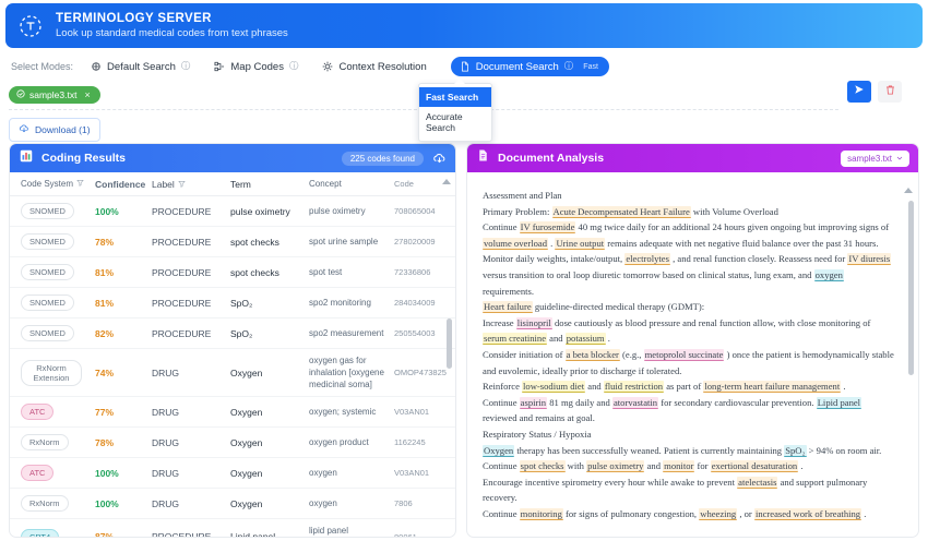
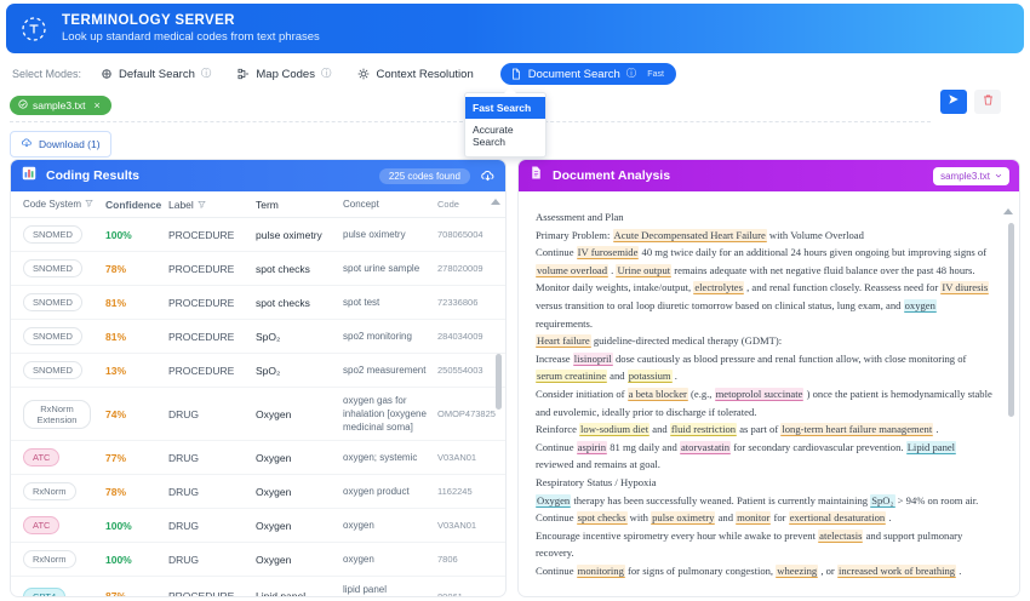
  TERMINOLOGY SERVER
  Look up standard medical codes from text phrases
  Select Modes:
  Default Search
  ⓘ
  Map Codes
  ⓘ
  Context Resolution
  Document Search
  ⓘ
  sample3.txt
  ×
  Download (1)
  Fast Search
  Accurate Search
  Coding Results
  225 codes found
  Code System
  Confidence
  Label
  Term
  Concept
  Code
  SNOMED
  100%
  PROCEDURE
  pulse oximetry
  pulse oximetry
  708065004
  SNOMED
  78%
  PROCEDURE
  spot checks
  spot urine sample
  278020009
  SNOMED
  81%
  PROCEDURE
  spot checks
  spot test
  72336806
  SNOMED
  81%
  PROCEDURE
  SpO₂
  spo2 monitoring
  284034009
  SNOMED
- 82%
+ 13%
  PROCEDURE
  SpO₂
  spo2 measurement
  250554003
  RxNorm Extension
  74%
  DRUG
  Oxygen
  oxygen gas for inhalation [oxygene medicinal soma]
  OMOP473825
  ATC
  77%
  DRUG
  Oxygen
  oxygen; systemic
  V03AN01
  RxNorm
  78%
  DRUG
  Oxygen
  oxygen product
  1162245
  ATC
  100%
  DRUG
  Oxygen
  oxygen
  V03AN01
  RxNorm
  100%
  DRUG
  Oxygen
  oxygen
  7806
  Document Analysis
  sample3.txt
  Assessment and Plan
  Primary Problem: Acute Decompensated Heart Failure with Volume Overload
- Continue IV furosemide 40 mg twice daily for an additional 24 hours given ongoing but improving signs of volume overload . Urine output remains adequate with net negative fluid balance over the past 31 hours. Monitor daily weights, intake/output, electrolytes , and renal function closely. Reassess need for IV diuresis versus transition to oral loop diuretic tomorrow based on clinical status, lung exam, and oxygen requirements.
+ Continue IV furosemide 40 mg twice daily for an additional 24 hours given ongoing but improving signs of volume overload . Urine output remains adequate with net negative fluid balance over the past 48 hours. Monitor daily weights, intake/output, electrolytes , and renal function closely. Reassess need for IV diuresis versus transition to oral loop diuretic tomorrow based on clinical status, lung exam, and oxygen requirements.
  Heart failure guideline-directed medical therapy (GDMT):
  Increase lisinopril dose cautiously as blood pressure and renal function allow, with close monitoring of serum creatinine and potassium .
  Consider initiation of a beta blocker (e.g., metoprolol succinate ) once the patient is hemodynamically stable and euvolemic, ideally prior to discharge if tolerated.
  Reinforce low-sodium diet and fluid restriction as part of long-term heart failure management .
  Continue aspirin 81 mg daily and atorvastatin for secondary cardiovascular prevention. Lipid panel reviewed and remains at goal.
  Respiratory Status / Hypoxia
  Oxygen therapy has been successfully weaned. Patient is currently maintaining SpO₂ > 94% on room air. Continue spot checks with pulse oximetry and monitor for exertional desaturation .
  Encourage incentive spirometry every hour while awake to prevent atelectasis and support pulmonary recovery.
  Continue monitoring for signs of pulmonary congestion, wheezing , or increased work of breathing .
